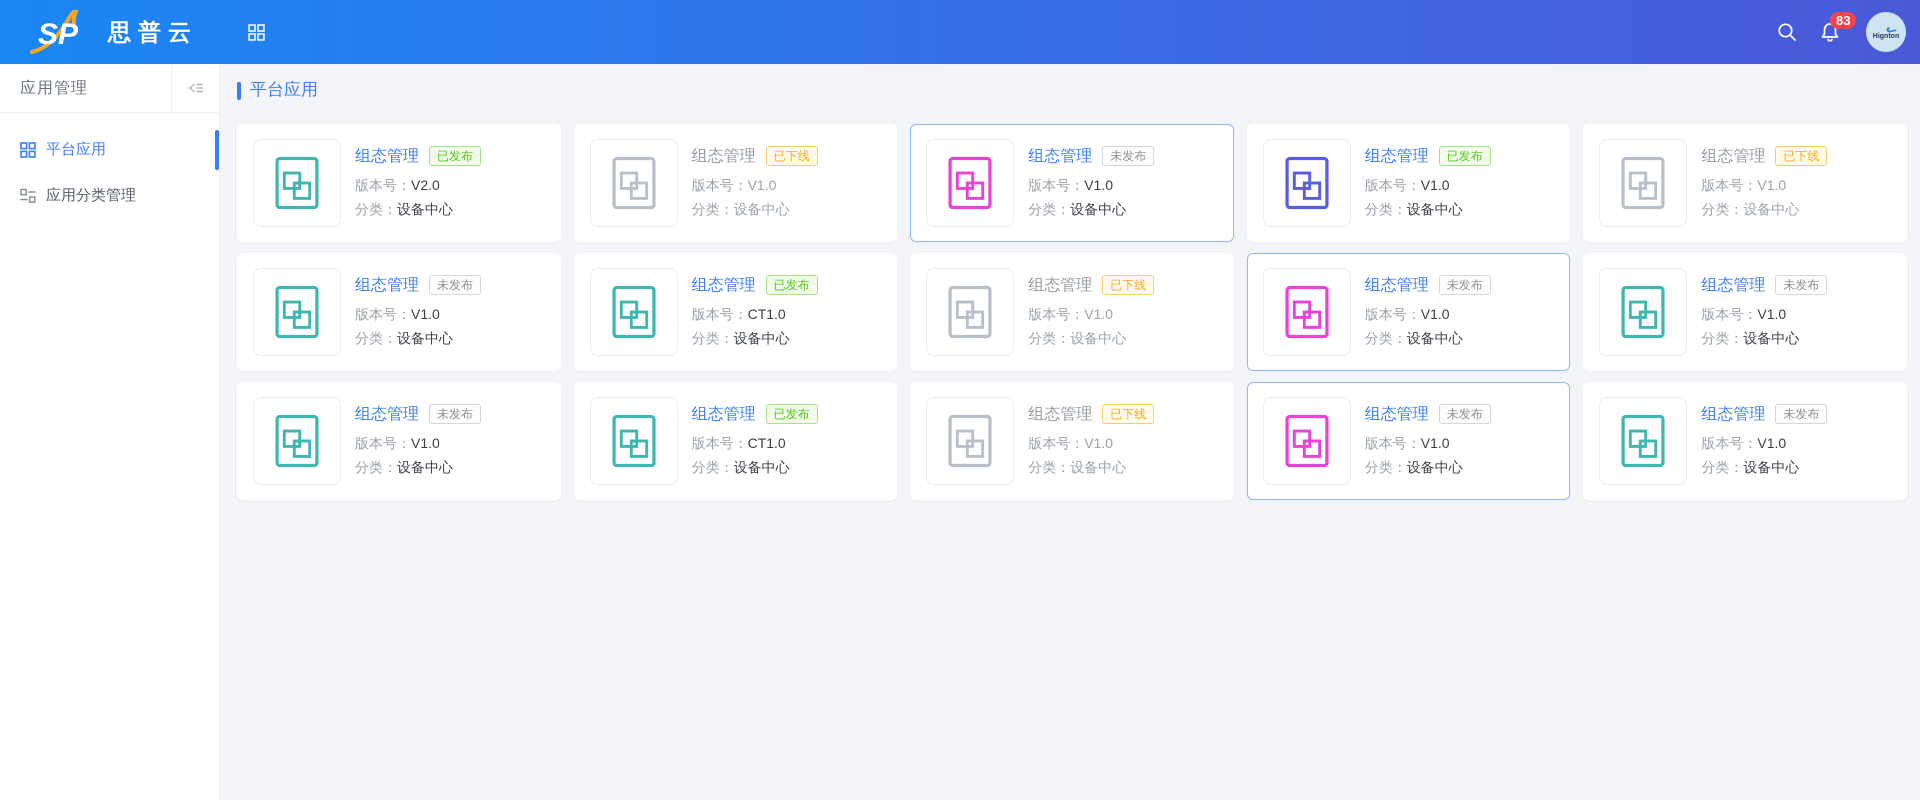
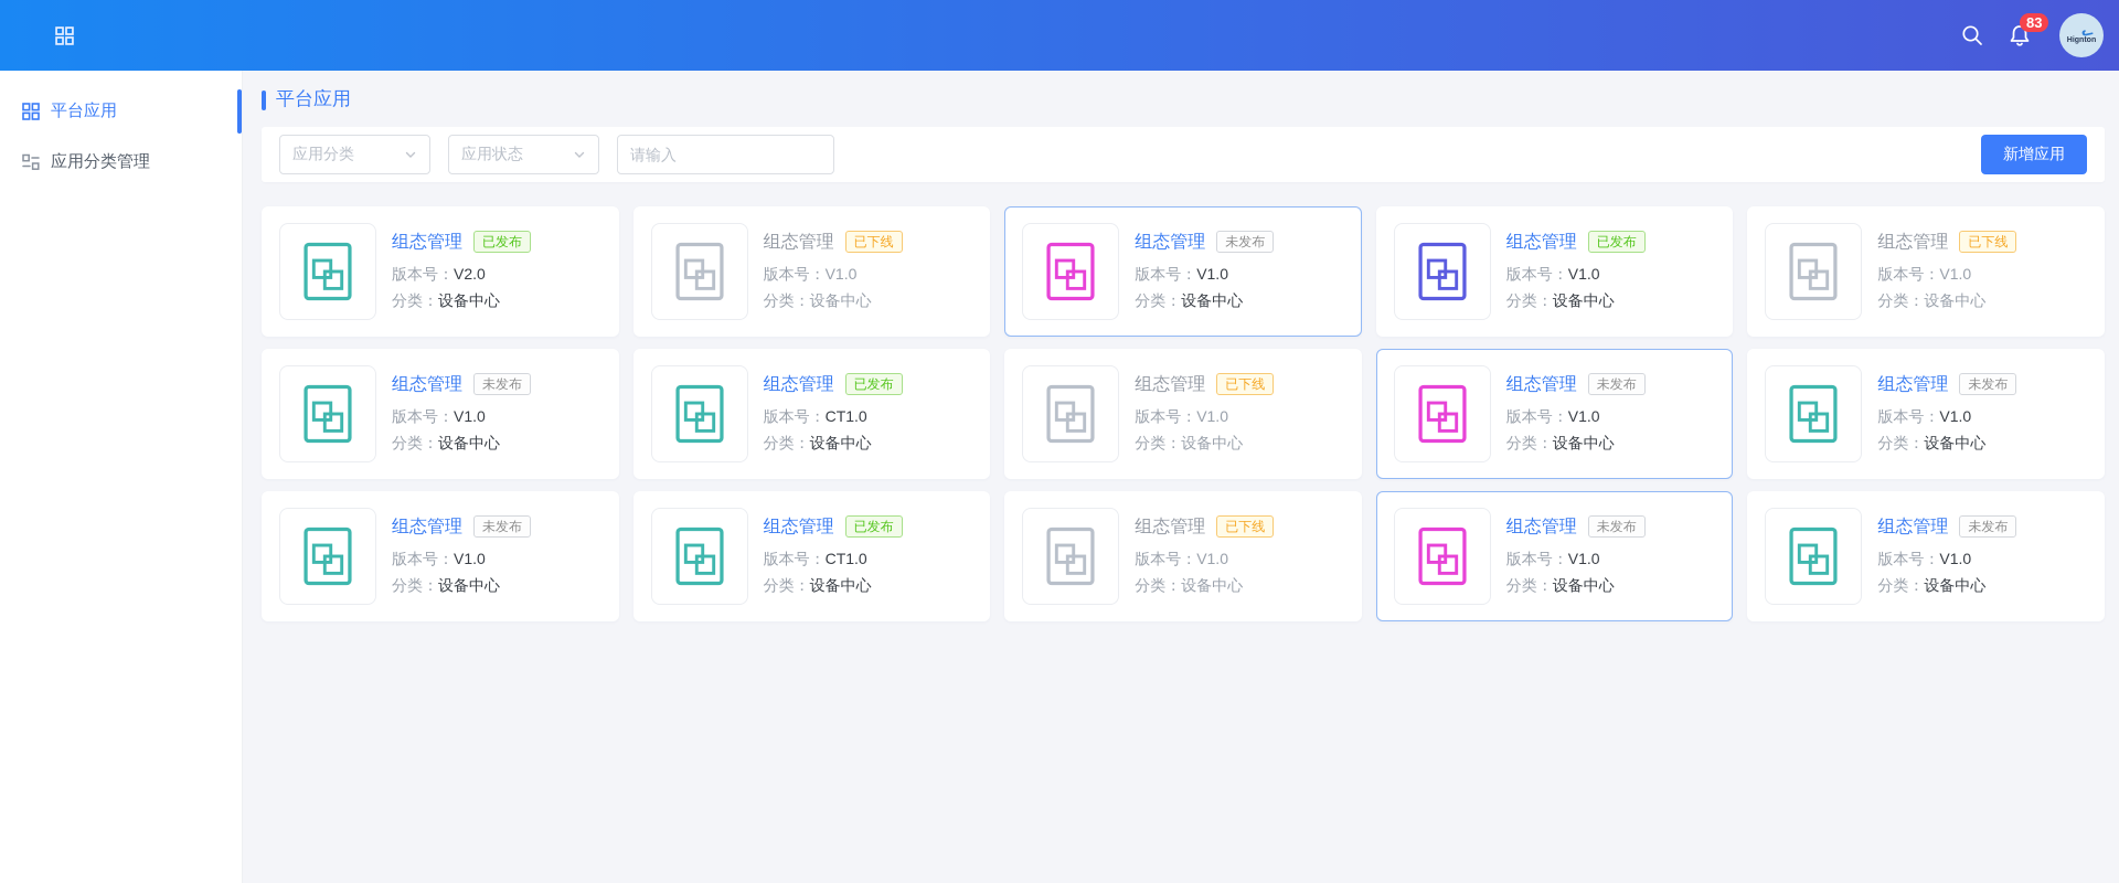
- SP
- 思普云
  83
- 应用管理
  平台应用
  应用分类管理
  平台应用
+ 应用分类
+ 应用状态
+ 请输入
+ 新增应用
  组态管理
  已发布
  版本号：V2.0
  分类：设备中心
  组态管理
  已下线
  版本号：V1.0
  分类：设备中心
  组态管理
  未发布
  版本号：V1.0
  分类：设备中心
  组态管理
  已发布
  版本号：V1.0
  分类：设备中心
  组态管理
  已下线
  版本号：V1.0
  分类：设备中心
  组态管理
  未发布
  版本号：V1.0
  分类：设备中心
  组态管理
  已发布
  版本号：CT1.0
  分类：设备中心
  组态管理
  已下线
  版本号：V1.0
  分类：设备中心
  组态管理
  未发布
  版本号：V1.0
  分类：设备中心
  组态管理
  未发布
  版本号：V1.0
  分类：设备中心
  组态管理
  未发布
  版本号：V1.0
  分类：设备中心
  组态管理
  已发布
  版本号：CT1.0
  分类：设备中心
  组态管理
  已下线
  版本号：V1.0
  分类：设备中心
  组态管理
  未发布
  版本号：V1.0
  分类：设备中心
  组态管理
  未发布
  版本号：V1.0
  分类：设备中心
